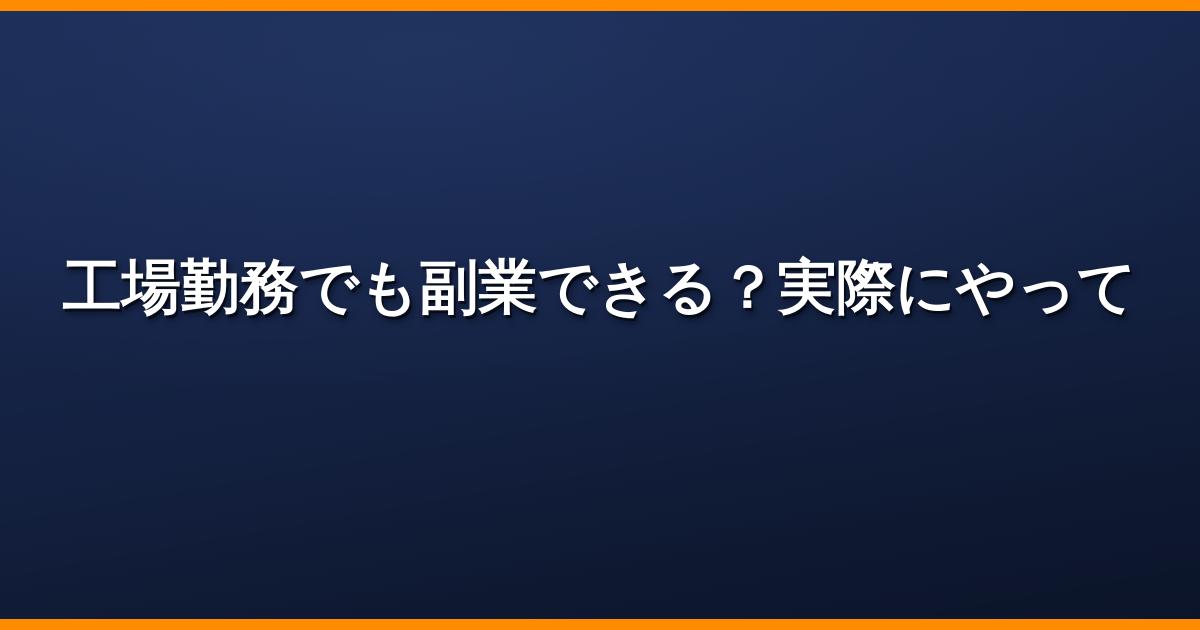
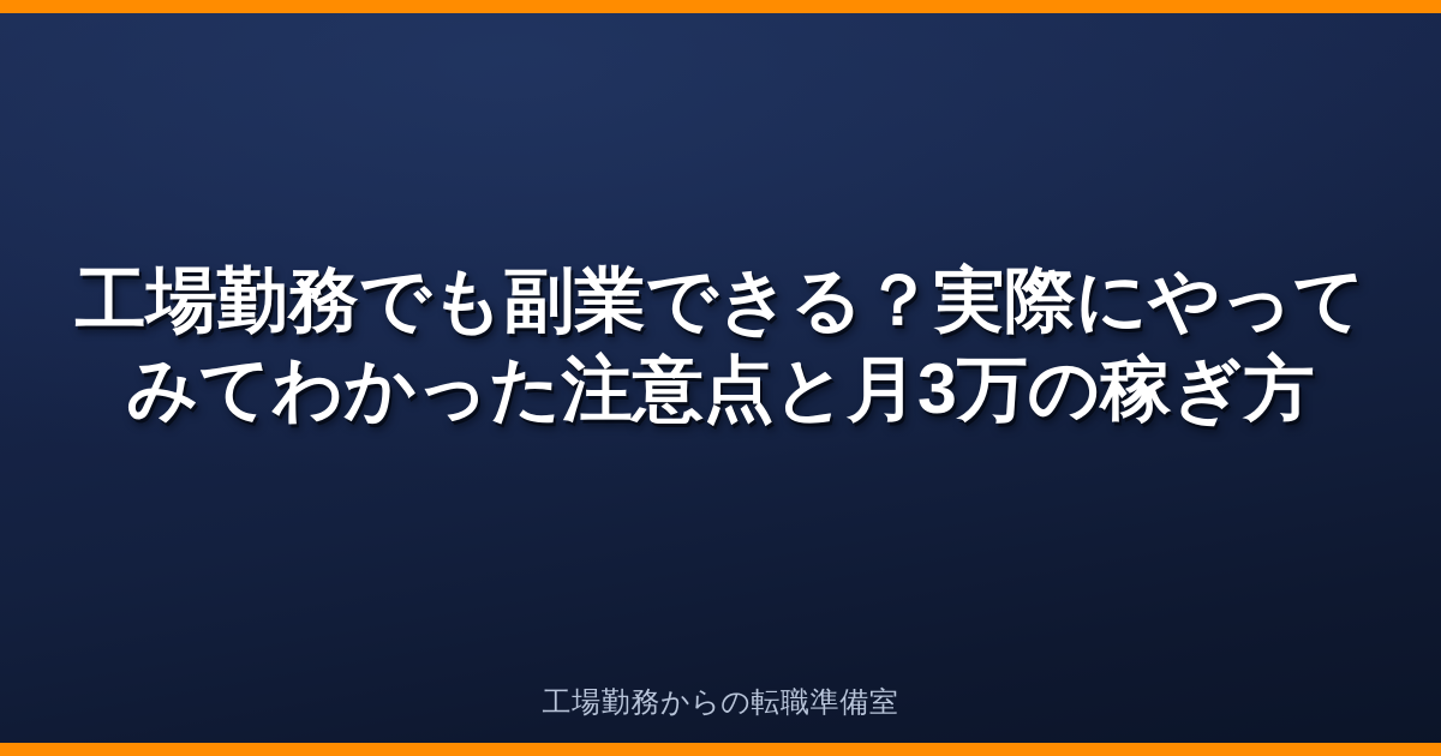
  工場勤務でも副業できる？実際にやって
+ みてわかった注意点と月3万の稼ぎ方
+ 工場勤務からの転職準備室
